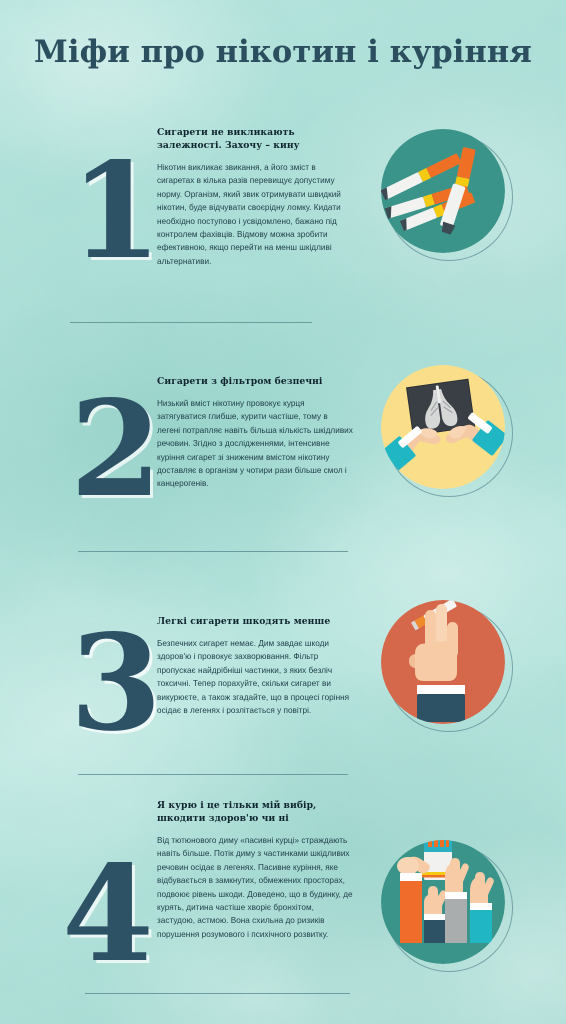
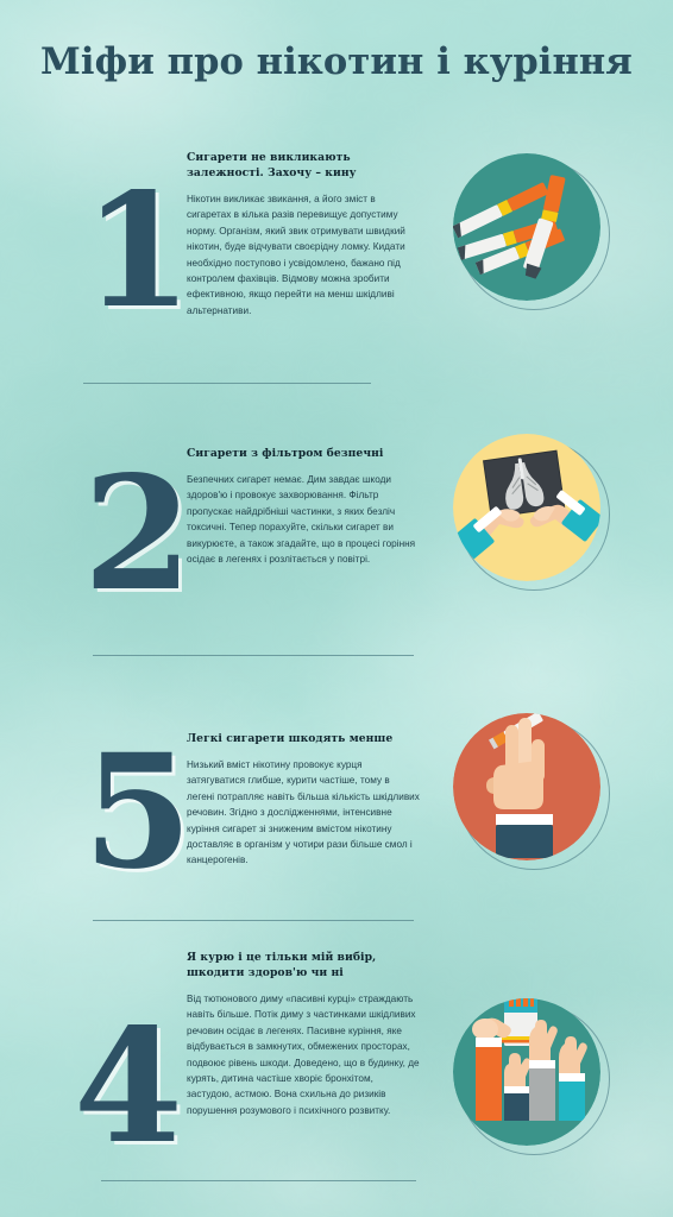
  Міфи про нікотин і куріння
  1
  Сигарети не викликають залежності. Захочу – кину
  Нікотин викликає звикання, а його зміст в сигаретах в кілька разів перевищує допустиму норму. Організм, який звик отримувати швидкий нікотин, буде відчувати своєрідну ломку. Кидати необхідно поступово і усвідомлено, бажано під контролем фахівців. Відмову можна зробити ефективною, якщо перейти на менш шкідливі альтернативи.
  2
  Сигарети з фільтром безпечні
- Низький вміст нікотину провокує курця затягуватися глибше, курити частіше, тому в легені потрапляє навіть більша кількість шкідливих речовин. Згідно з дослідженнями, інтенсивне куріння сигарет зі зниженим вмістом нікотину доставляє в організм у чотири рази більше смол і канцерогенів.
+ Безпечних сигарет немає. Дим завдає шкоди здоров'ю і провокує захворювання. Фільтр пропускає найдрібніші частинки, з яких безліч токсичні. Тепер порахуйте, скільки сигарет ви викурюєте, а також згадайте, що в процесі горіння осідає в легенях і розлітається у повітрі.
- 3
+ 5
  Легкі сигарети шкодять менше
- Безпечних сигарет немає. Дим завдає шкоди здоров'ю і провокує захворювання. Фільтр пропускає найдрібніші частинки, з яких безліч токсичні. Тепер порахуйте, скільки сигарет ви викурюєте, а також згадайте, що в процесі горіння осідає в легенях і розлітається у повітрі.
+ Низький вміст нікотину провокує курця затягуватися глибше, курити частіше, тому в легені потрапляє навіть більша кількість шкідливих речовин. Згідно з дослідженнями, інтенсивне куріння сигарет зі зниженим вмістом нікотину доставляє в організм у чотири рази більше смол і канцерогенів.
  4
  Я курю і це тільки мій вибір, шкодити здоров'ю чи ні
  Від тютюнового диму «пасивні курці» страждають навіть більше. Потік диму з частинками шкідливих речовин осідає в легенях. Пасивне куріння, яке відбувається в замкнутих, обмежених просторах, подвоює рівень шкоди. Доведено, що в будинку, де курять, дитина частіше хворіє бронхітом, застудою, астмою. Вона схильна до ризиків порушення розумового і психічного розвитку.
